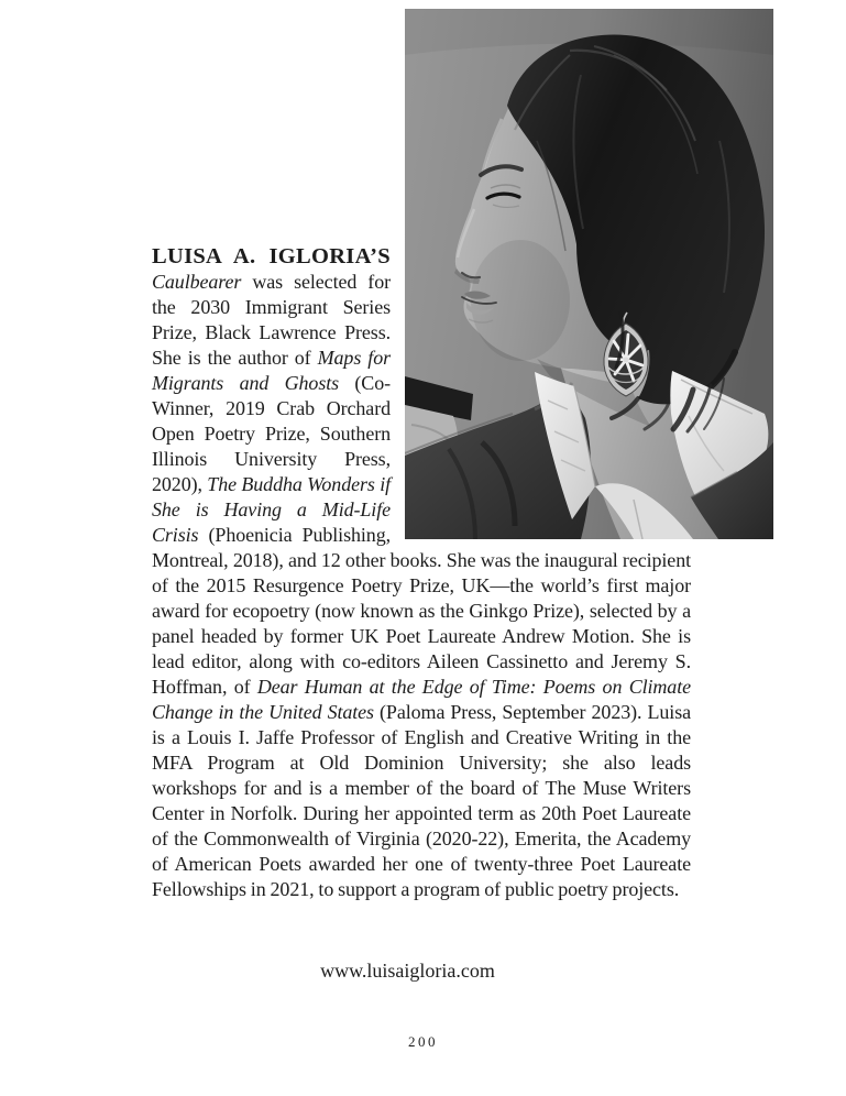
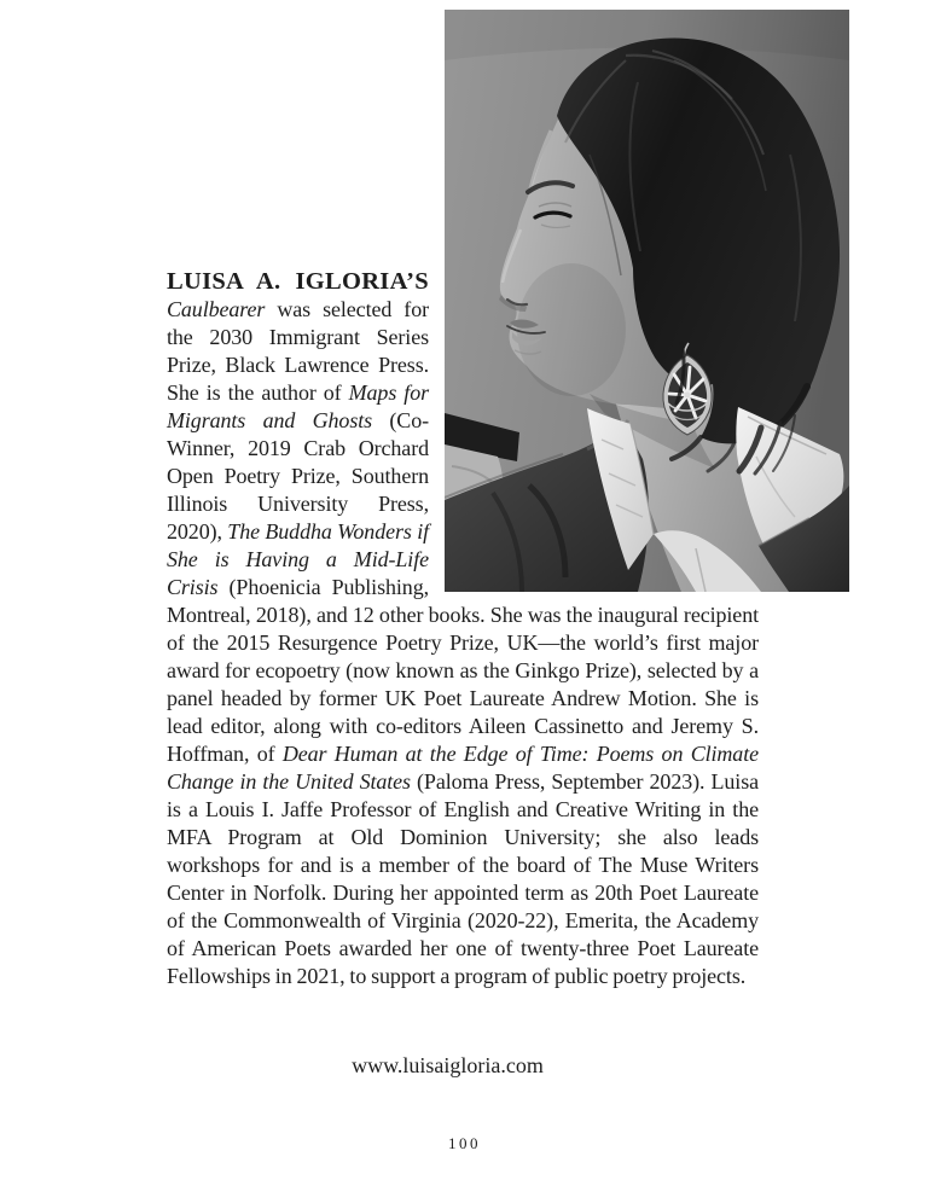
  LUISA A. IGLORIA’S Caulbearer was selected for the 2030 Immigrant Series Prize, Black Lawrence Press. She is the author of Maps for Migrants and Ghosts (Co-Winner, 2019 Crab Orchard Open Poetry Prize, Southern Illinois University Press, 2020), The Buddha Wonders if She is Having a Mid-Life Crisis (Phoenicia Publishing, Montreal, 2018), and 12 other books. She was the inaugural recipient of the 2015 Resurgence Poetry Prize, UK—the world’s first major award for ecopoetry (now known as the Ginkgo Prize), selected by a panel headed by former UK Poet Laureate Andrew Motion. She is lead editor, along with co-editors Aileen Cassinetto and Jeremy S. Hoffman, of Dear Human at the Edge of Time: Poems on Climate Change in the United States (Paloma Press, September 2023). Luisa is a Louis I. Jaffe Professor of English and Creative Writing in the MFA Program at Old Dominion University; she also leads workshops for and is a member of the board of The Muse Writers Center in Norfolk. During her appointed term as 20th Poet Laureate of the Commonwealth of Virginia (2020-22), Emerita, the Academy of American Poets awarded her one of twenty-three Poet Laureate Fellowships in 2021, to support a program of public poetry projects.
  www.luisaigloria.com
- 200
+ 100
